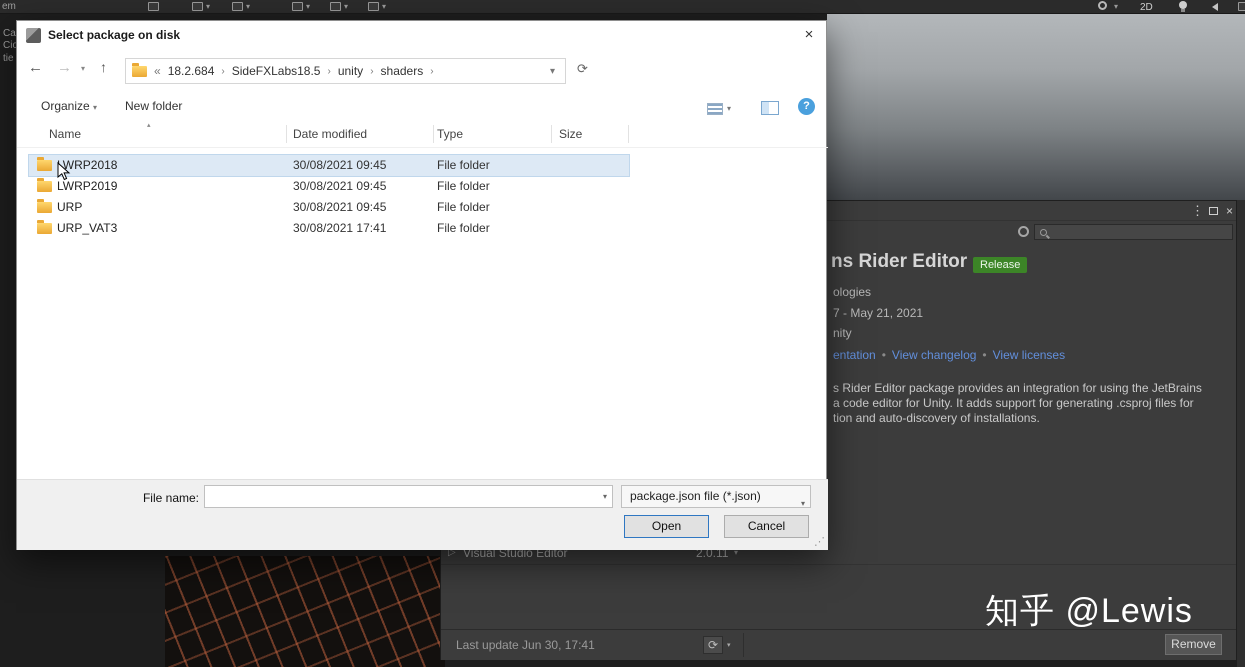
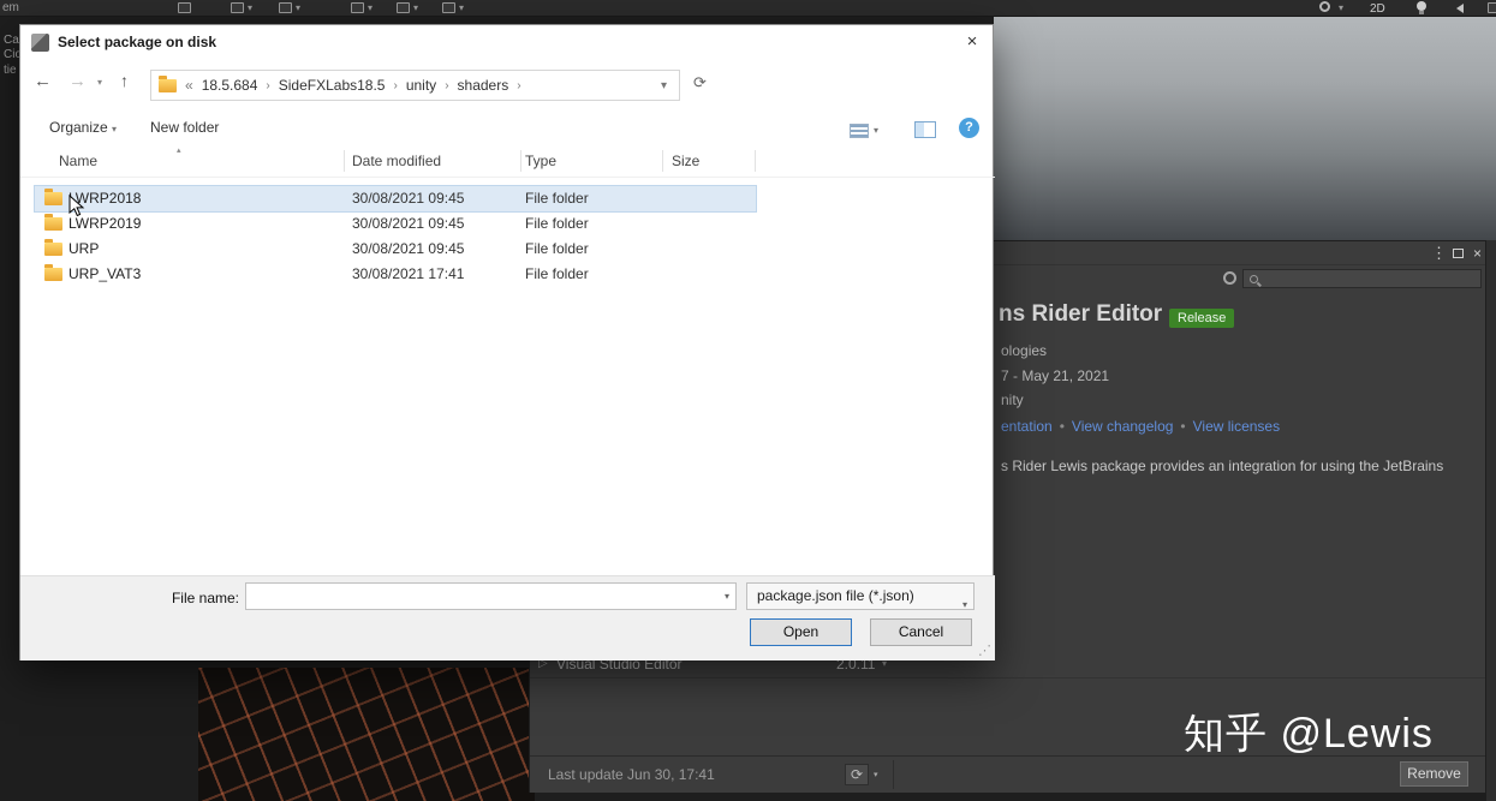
  ▾
  ▾
  ▾
  ▾
  ▾
  ▾
  2D
  em
  Ca
  tie
  ⋮
  ×
  ns Rider Editor
  Release
  ologies
  7 - May 21, 2021
  nity
  entation
  •
  View changelog
  •
  View licenses
- s Rider Editor package provides an integration for using the JetBrains
+ s Rider Lewis package provides an integration for using the JetBrains
- a code editor for Unity. It adds support for generating .csproj files for
- tion and auto-discovery of installations.
  ▷
  Visual Studio Editor
  2.0.11
  ▾
  Last update Jun 30, 17:41
  ⟳
  Remove
  Select package on disk
  ×
  ←
  →
  ▾
  ↑
  «
- 18.2.684
+ 18.5.684
  ›
  SideFXLabs18.5
  ›
  unity
  ›
  shaders
  ›
  ▾
  ⟳
  Organize ▾
  New folder
  ▾
  ?
  Name
  Date modified
  Type
  Size
  WRP2018
  30/08/2021 09:45
  File folder
  LWRP2019
  30/08/2021 09:45
  File folder
  URP
  30/08/2021 09:45
  File folder
  URP_VAT3
  30/08/2021 17:41
  File folder
  File name:
  ▾
  package.json file (*.json)
  ▾
  Open
  Cancel
  ⋰
  知乎 @Lewis
